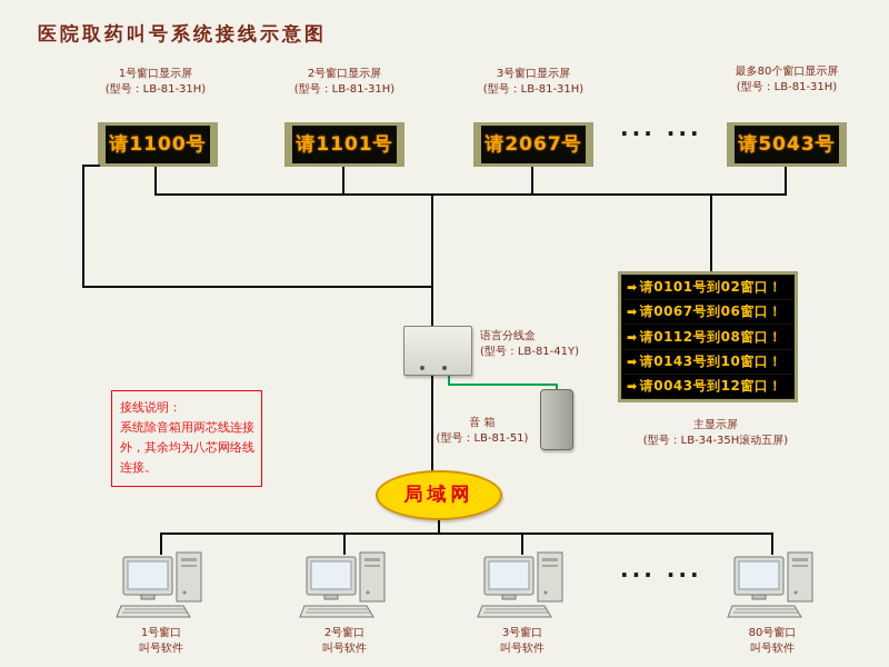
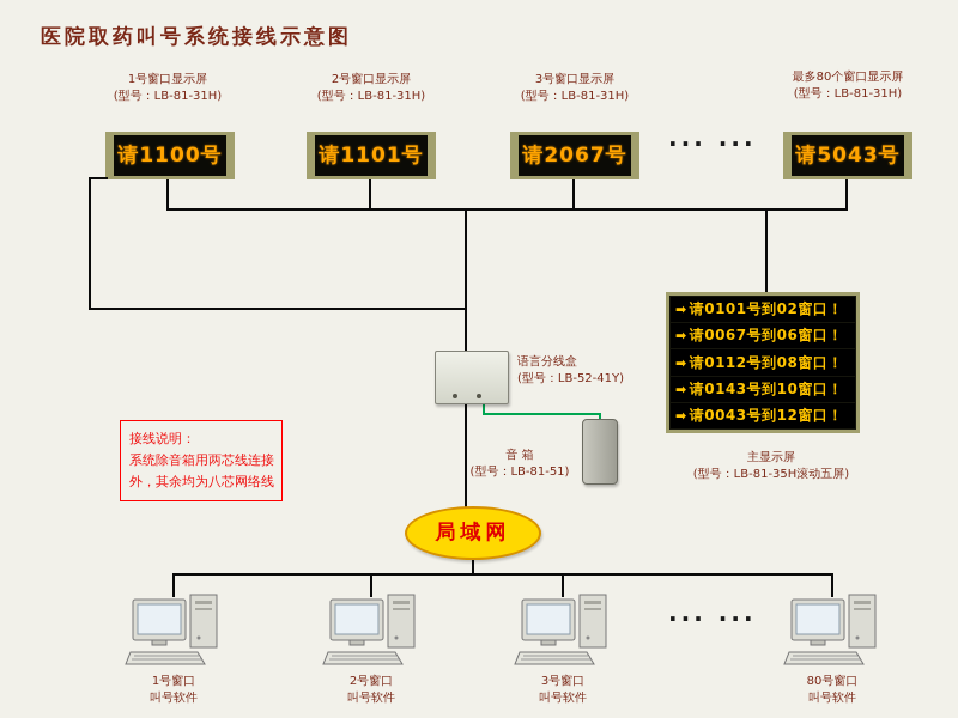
  医院取药叫号系统接线示意图
  1号窗口显示屏
  (型号：LB-81-31H)
  2号窗口显示屏
  (型号：LB-81-31H)
  3号窗口显示屏
  (型号：LB-81-31H)
  最多80个窗口显示屏
  (型号：LB-81-31H)
  请1100号
  请1101号
  请2067号
  请5043号
  ··· ···
  语言分线盒
- (型号：LB-81-41Y)
+ (型号：LB-52-41Y)
  音 箱
  (型号：LB-81-51)
  ➡
  请0101号到02窗口！
  ➡
  请0067号到06窗口！
  ➡
  请0112号到08窗口！
  ➡
  请0143号到10窗口！
  ➡
  请0043号到12窗口！
  主显示屏
- (型号：LB-34-35H滚动五屏)
+ (型号：LB-81-35H滚动五屏)
  接线说明：
  系统除音箱用两芯线连接
  外，其余均为八芯网络线
- 连接。
  局域网
  ··· ···
  1号窗口
  叫号软件
  2号窗口
  叫号软件
  3号窗口
  叫号软件
  80号窗口
  叫号软件
